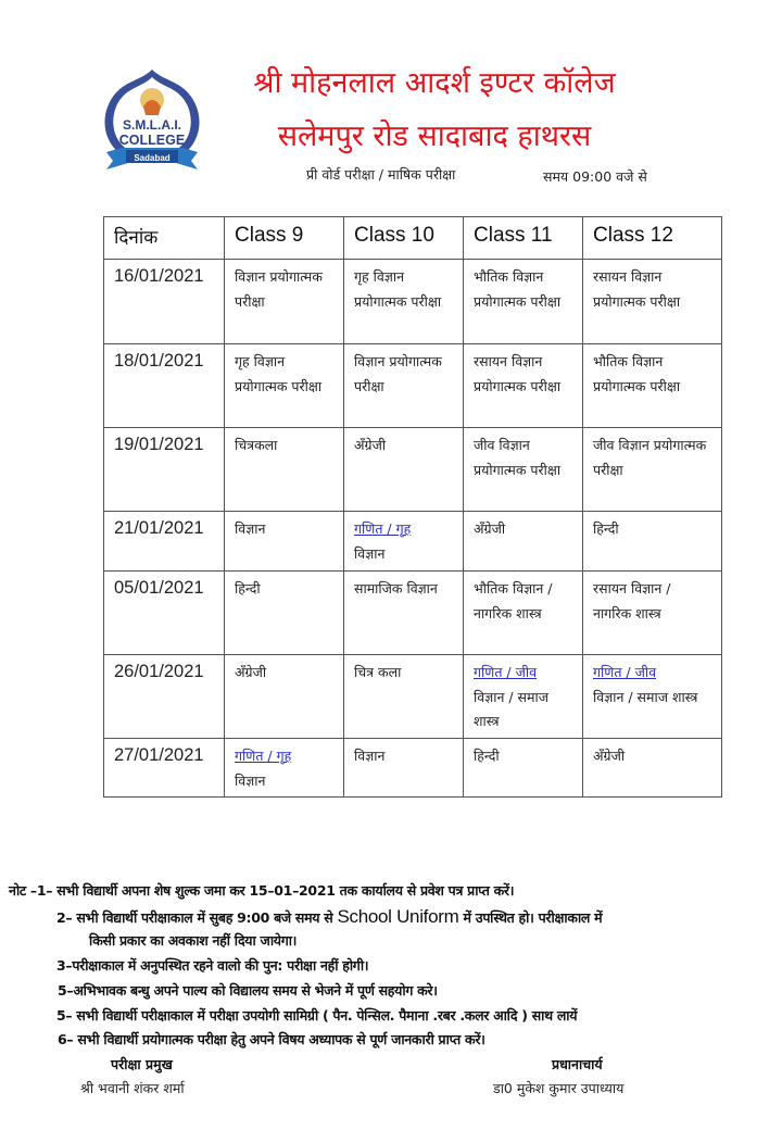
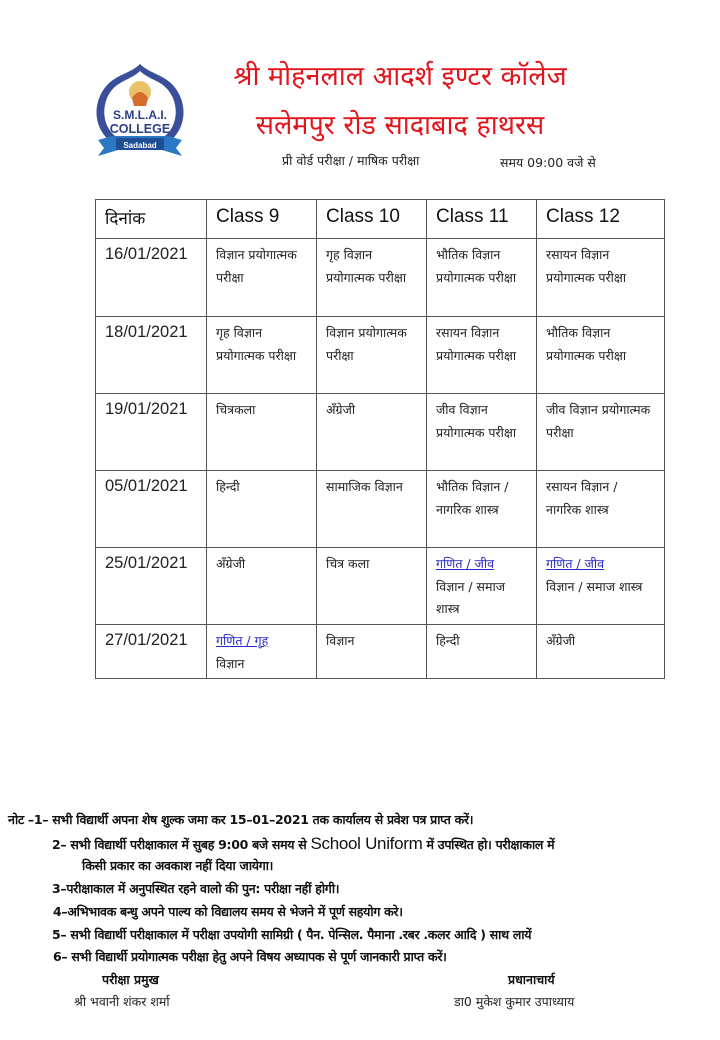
  S.M.L.A.I.
  COLLEGE
  Sadabad
  श्री मोहनलाल आदर्श इण्टर कॉलेज
  सलेमपुर रोड सादाबाद हाथरस
  प्री वोर्ड परीक्षा / माषिक परीक्षा
  समय 09:00 वजे से
  दिनांक	Class 9	Class 10	Class 11	Class 12
  16/01/2021	विज्ञान प्रयोगात्मक परीक्षा	गृह विज्ञान प्रयोगात्मक परीक्षा	भौतिक विज्ञान प्रयोगात्मक परीक्षा	रसायन विज्ञान प्रयोगात्मक परीक्षा
  18/01/2021	गृह विज्ञान प्रयोगात्मक परीक्षा	विज्ञान प्रयोगात्मक परीक्षा	रसायन विज्ञान प्रयोगात्मक परीक्षा	भौतिक विज्ञान प्रयोगात्मक परीक्षा
  19/01/2021	चित्रकला	अँग्रेजी	जीव विज्ञान प्रयोगात्मक परीक्षा	जीव विज्ञान प्रयोगात्मक परीक्षा
- 21/01/2021	विज्ञान	गणित / गृहविज्ञान	अँग्रेजी	हिन्दी
  05/01/2021	हिन्दी	सामाजिक विज्ञान	भौतिक विज्ञान / नागरिक शास्त्र	रसायन विज्ञान / नागरिक शास्त्र
- 26/01/2021	अँग्रेजी	चित्र कला	गणित / जीवविज्ञान / समाज शास्त्र	गणित / जीवविज्ञान / समाज शास्त्र
+ 25/01/2021	अँग्रेजी	चित्र कला	गणित / जीवविज्ञान / समाज शास्त्र	गणित / जीवविज्ञान / समाज शास्त्र
  27/01/2021	गणित / गृहविज्ञान	विज्ञान	हिन्दी	अँग्रेजी
  नोट –1– सभी विद्यार्थी अपना शेष शुल्क जमा कर 15–01–2021 तक कार्यालय से प्रवेश पत्र प्राप्त करें।
  2– सभी विद्यार्थी परीक्षाकाल में सुबह 9:00 बजे समय से School Uniform में उपस्थित हो। परीक्षाकाल में
  किसी प्रकार का अवकाश नहीं दिया जायेगा।
  3–परीक्षाकाल में अनुपस्थित रहने वालो की पुन: परीक्षा नहीं होगी।
- 5–अभिभावक बन्धु अपने पाल्य को विद्यालय समय से भेजने में पूर्ण सहयोग करे।
+ 4–अभिभावक बन्धु अपने पाल्य को विद्यालय समय से भेजने में पूर्ण सहयोग करे।
  5– सभी विद्यार्थी परीक्षाकाल में परीक्षा उपयोगी सामिग्री ( पैन. पेन्सिल. पैमाना .रबर .कलर आदि ) साथ लायें
  6– सभी विद्यार्थी प्रयोगात्मक परीक्षा हेतु अपने विषय अध्यापक से पूर्ण जानकारी प्राप्त करें।
  परीक्षा प्रमुख
  श्री भवानी शंकर शर्मा
  प्रधानाचार्य
  डा0 मुकेश कुमार उपाध्याय
